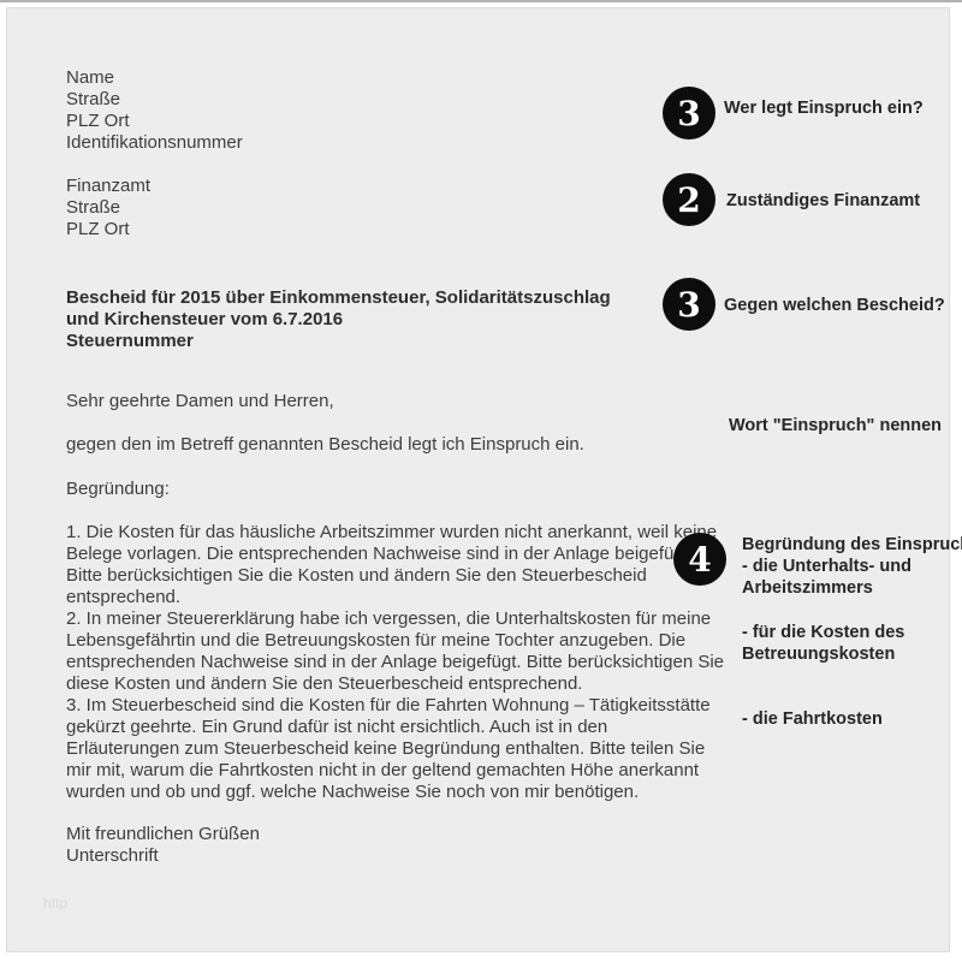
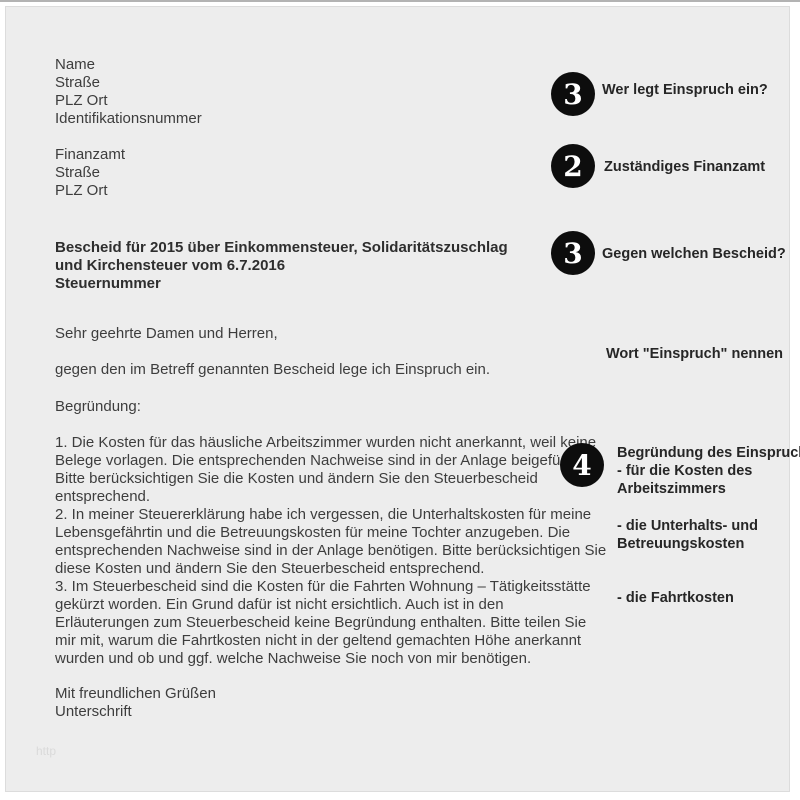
  Name
  Straße
  PLZ Ort
  Identifikationsnummer
  Finanzamt
  Straße
  PLZ Ort
  Bescheid für 2015 über Einkommensteuer, Solidaritätszuschlag
  und Kirchensteuer vom 6.7.2016
  Steuernummer
  Sehr geehrte Damen und Herren,
- gegen den im Betreff genannten Bescheid legt ich Einspruch ein.
+ gegen den im Betreff genannten Bescheid lege ich Einspruch ein.
  Begründung:
  1. Die Kosten für das häusliche Arbeitszimmer wurden nicht anerkannt, weil kee
  Belege vorlagen. Die entsprechenden Nachweise sind in der Anlage beigefü
  Bitte berücksichtigen Sie die Kosten und ändern Sie den Steuerbescheid
  entsprechend.
  2. In meiner Steuererklärung habe ich vergessen, die Unterhaltskosten für meine
  Lebensgefährtin und die Betreuungskosten für meine Tochter anzugeben. Die
- entsprechenden Nachweise sind in der Anlage beigefügt. Bitte berücksichtigen Sie
+ entsprechenden Nachweise sind in der Anlage benötigen. Bitte berücksichtigen Sie
  diese Kosten und ändern Sie den Steuerbescheid entsprechend.
  3. Im Steuerbescheid sind die Kosten für die Fahrten Wohnung – Tätigkeitsstätte
- gekürzt geehrte. Ein Grund dafür ist nicht ersichtlich. Auch ist in den
+ gekürzt worden. Ein Grund dafür ist nicht ersichtlich. Auch ist in den
  Erläuterungen zum Steuerbescheid keine Begründung enthalten. Bitte teilen Sie
  mir mit, warum die Fahrtkosten nicht in der geltend gemachten Höhe anerkannt
  wurden und ob und ggf. welche Nachweise Sie noch von mir benötigen.
  Mit freundlichen Grüßen
  Unterschrift
  3
  Wer legt Einspruch ein?
  2
  Zuständiges Finanzamt
  3
  Gegen welchen Bescheid?
  Wort "Einspruch" nennen
  4
  Begründung des Einspruc
- - die Unterhalts- und
+ - für die Kosten des
  Arbeitszimmers
- - für die Kosten des
+ - die Unterhalts- und
  Betreuungskosten
  - die Fahrtkosten
